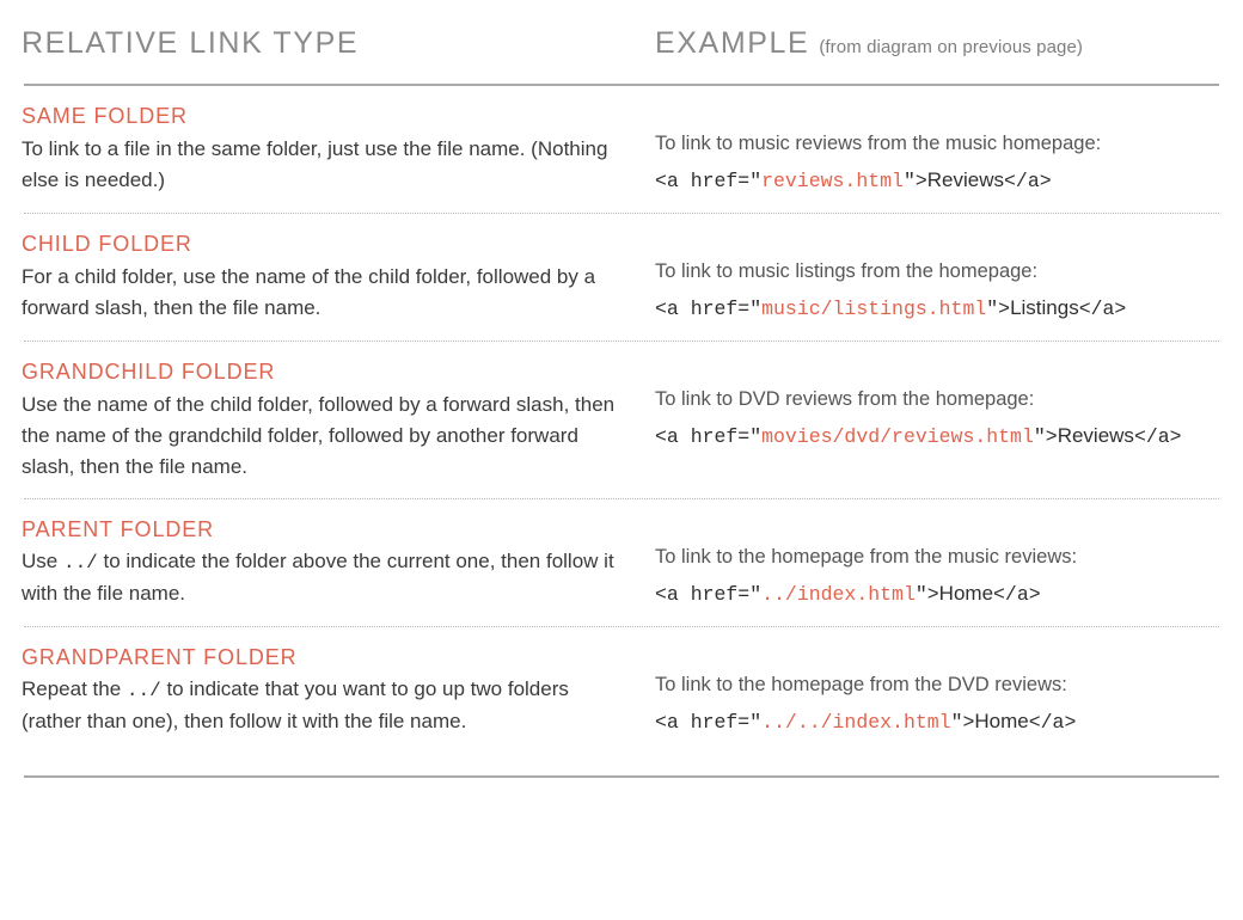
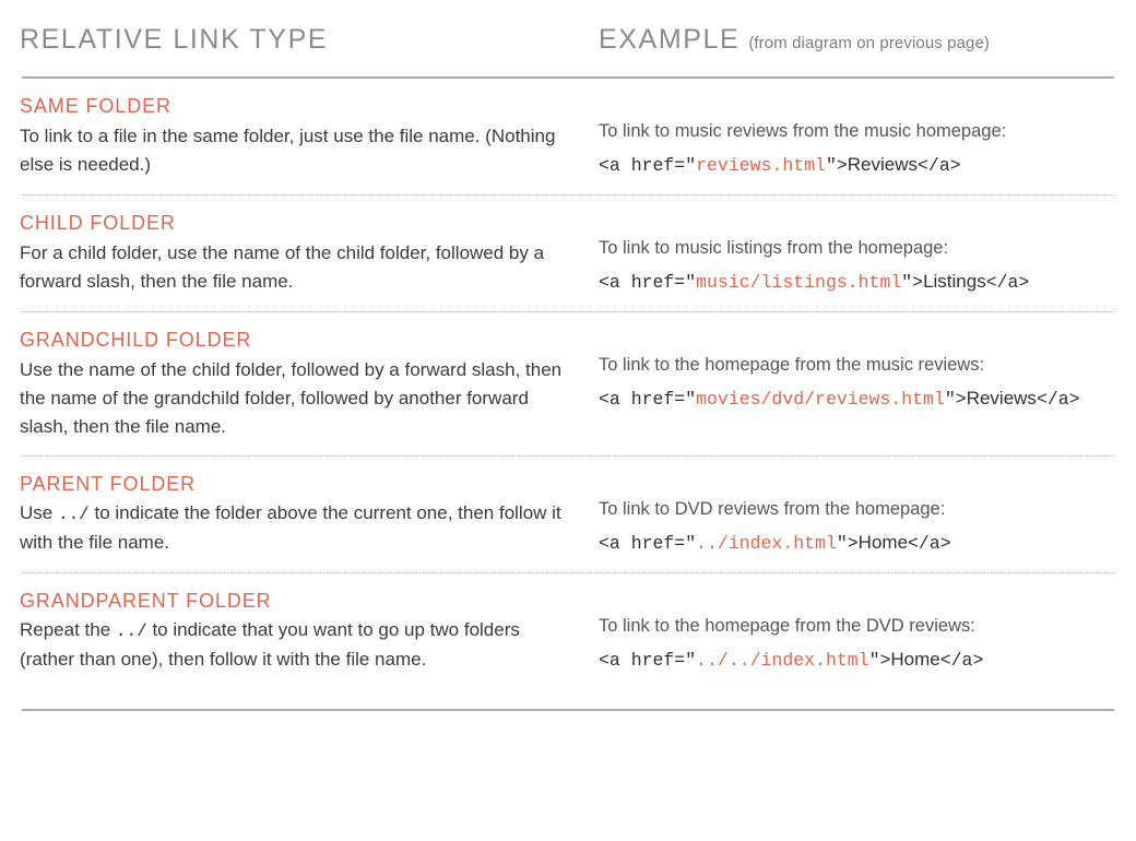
  RELATIVE LINK TYPE
  EXAMPLE
  (from diagram on previous page)
  SAME FOLDER
  To link to a file in the same folder, just use the file name. (Nothing else is needed.)
  To link to music reviews from the music homepage:
  <a href="reviews.html">Reviews</a>
  CHILD FOLDER
  For a child folder, use the name of the child folder, followed by a forward slash, then the file name.
  To link to music listings from the homepage:
  <a href="music/listings.html">Listings</a>
  GRANDCHILD FOLDER
  Use the name of the child folder, followed by a forward slash, then the name of the grandchild folder, followed by another forward slash, then the file name.
- To link to DVD reviews from the homepage:
+ To link to the homepage from the music reviews:
  <a href="movies/dvd/reviews.html">Reviews</a>
  PARENT FOLDER
  Use ../ to indicate the folder above the current one, then follow it with the file name.
- To link to the homepage from the music reviews:
+ To link to DVD reviews from the homepage:
  <a href="../index.html">Home</a>
  GRANDPARENT FOLDER
  Repeat the ../ to indicate that you want to go up two folders (rather than one), then follow it with the file name.
  To link to the homepage from the DVD reviews:
  <a href="../../index.html">Home</a>
